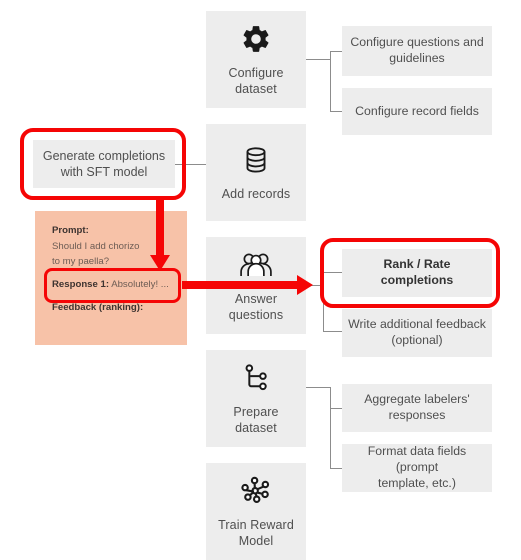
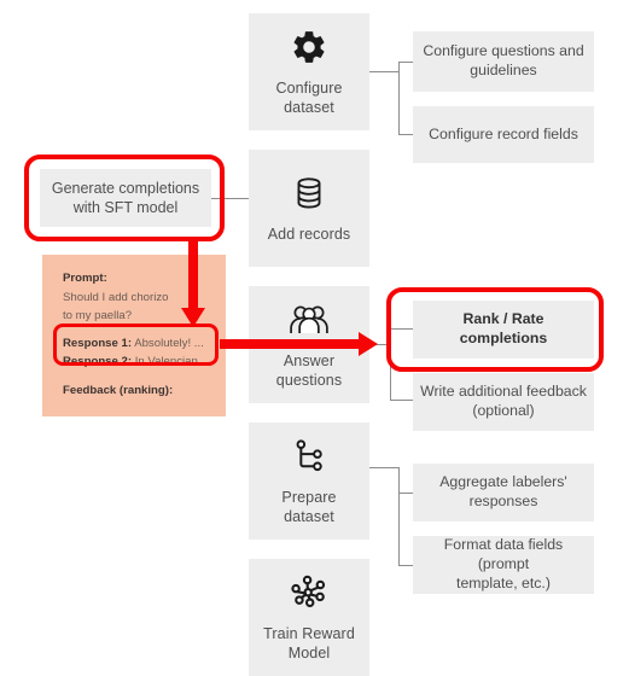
  Configure
  dataset
  Add records
  Answer
  questions
  Prepare
  dataset
  Train Reward
  Model
  Configure questions and
  guidelines
  Configure record fields
  Rank / Rate
  completions
  Write additional feedback
  (optional)
  Aggregate labelers'
  responses
  Format data fields (prompt
  template, etc.)
  Generate completions
  with SFT model
  Prompt:
  Should I add chorizo
  to my paella?
  Response 1: Absolutely! ...
+ Response 2: In Valencian...
  Feedback (ranking):
